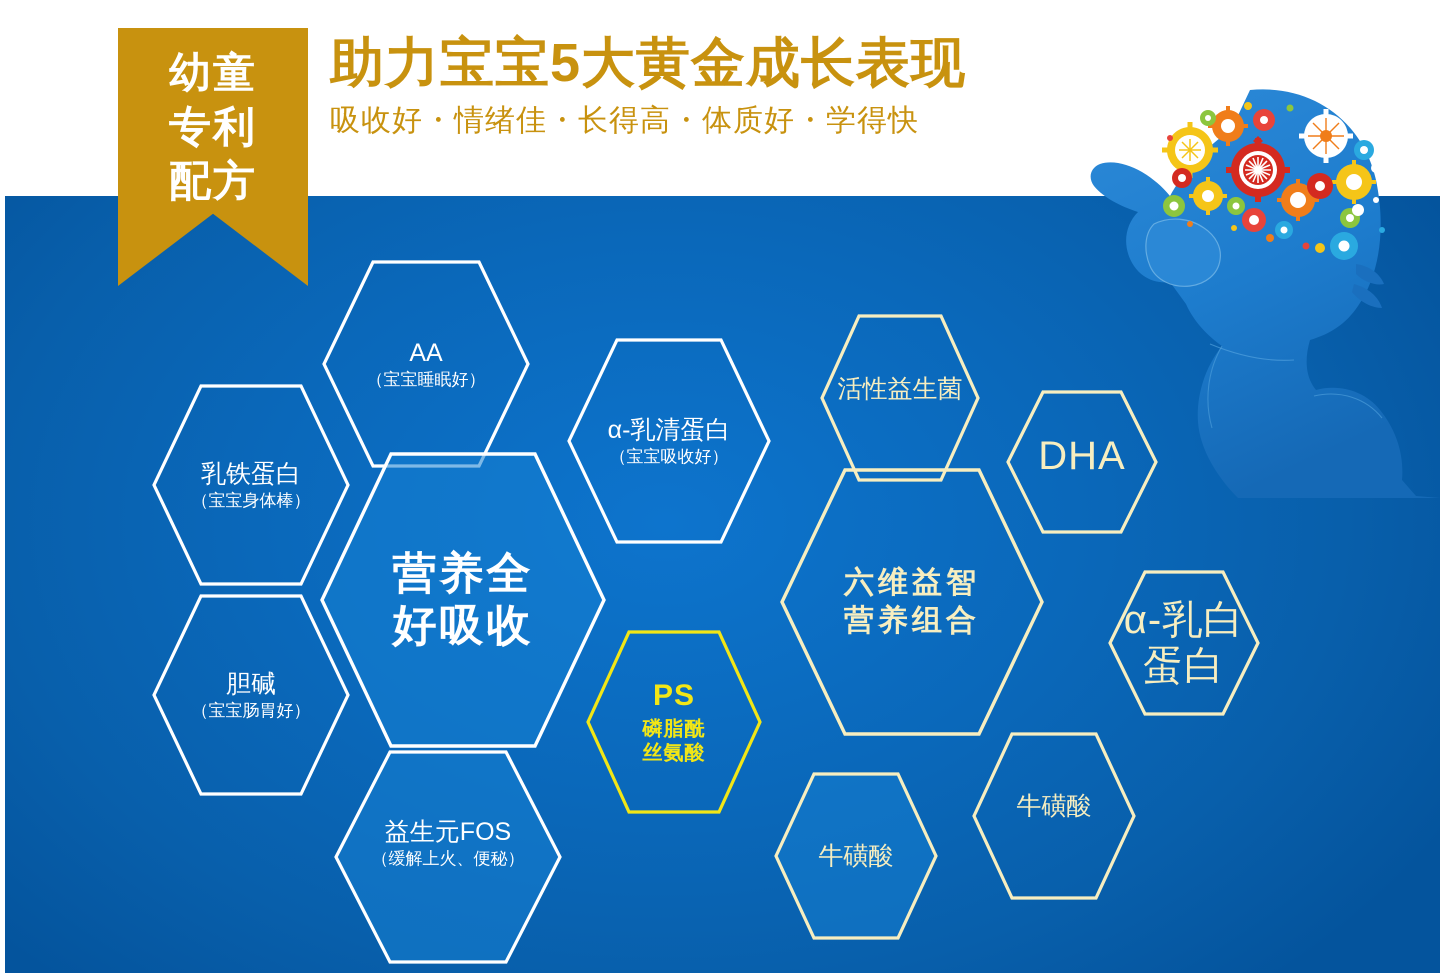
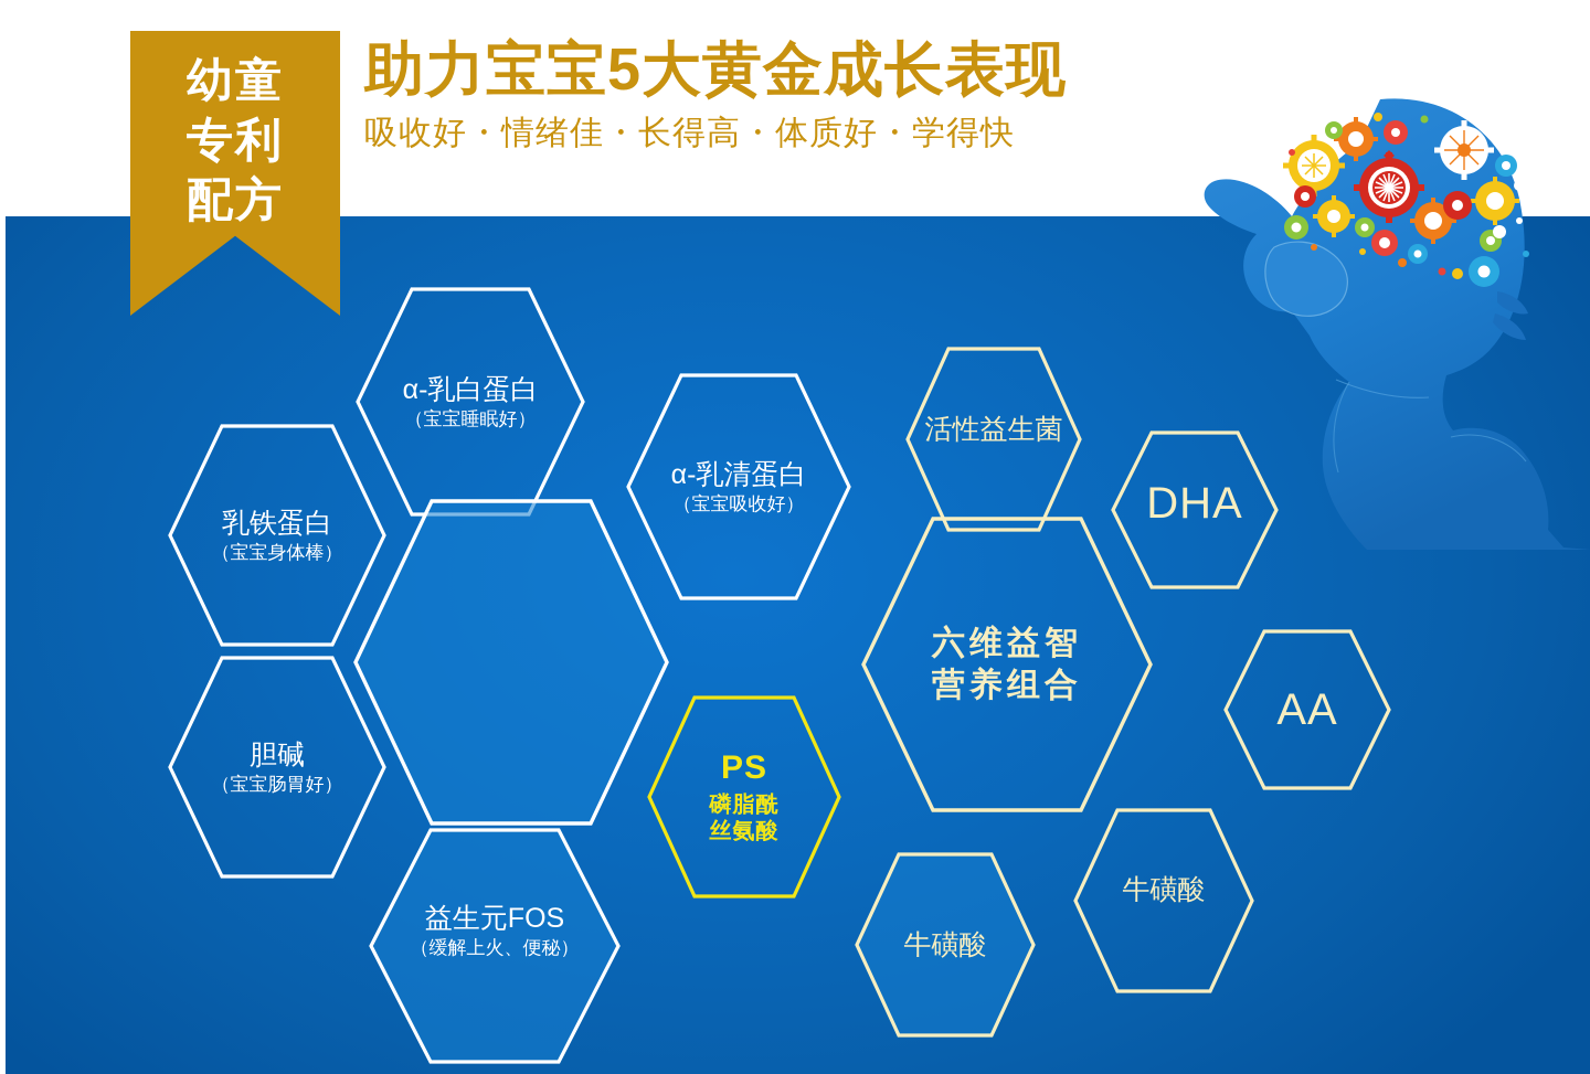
  幼童
  专利
  配方
  助力宝宝5大黄金成长表现
  吸收好・情绪佳・长得高・体质好・学得快
- AA
+ α-乳白蛋白
  （宝宝睡眠好）
  乳铁蛋白
  （宝宝身体棒）
  胆碱
  （宝宝肠胃好）
- 营养全
- 好吸收
  益生元FOS
  （缓解上火、便秘）
  α-乳清蛋白
  （宝宝吸收好）
  PS
  磷脂酰
  丝氨酸
  活性益生菌
  六维益智
  营养组合
  DHA
- α-乳白蛋白
+ AA
  牛磺酸
  牛磺酸
